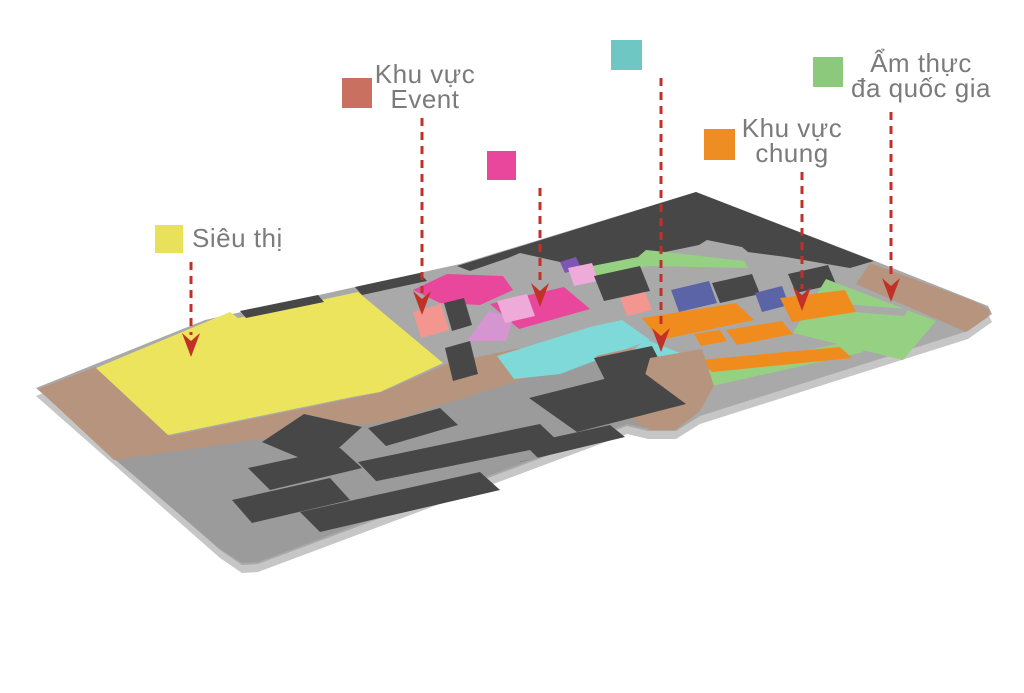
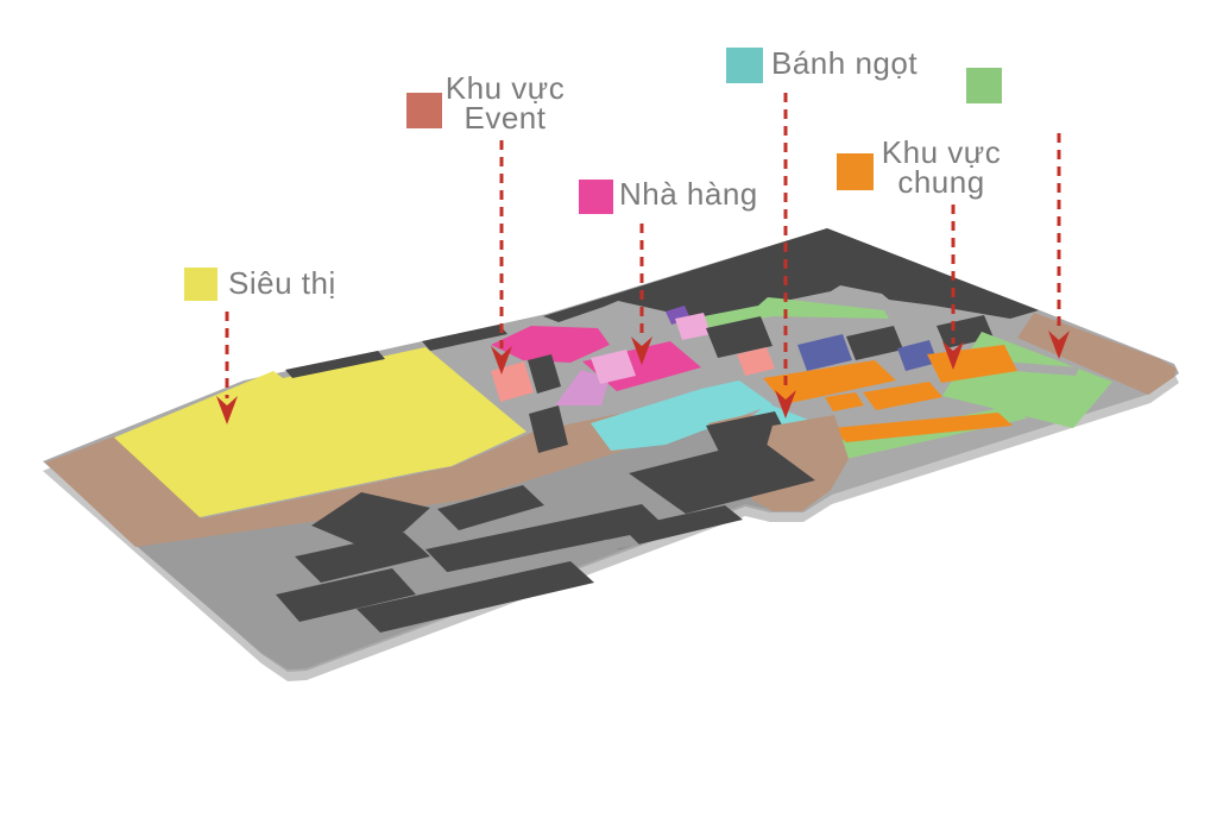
  Siêu thị
  Khu vực
  Event
+ Nhà hàng
+ Bánh ngọt
  Khu vực
  chung
- Ẩm thực
- đa quốc gia
